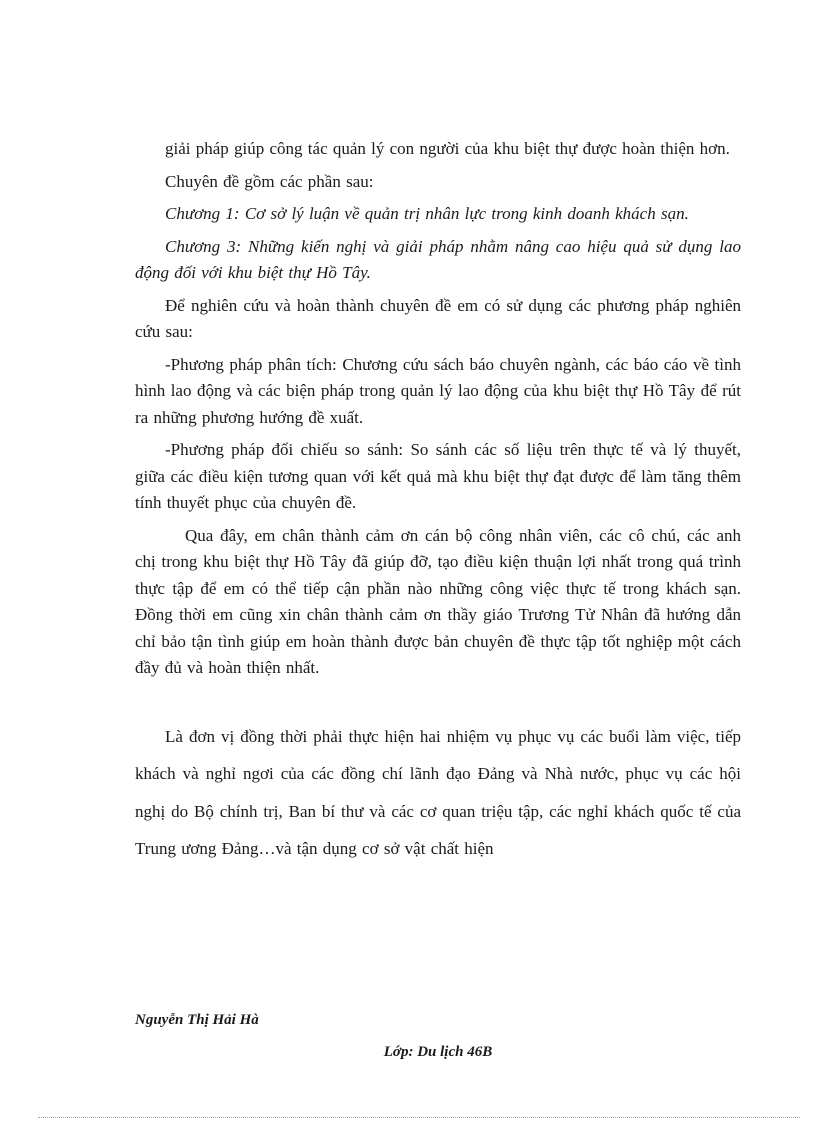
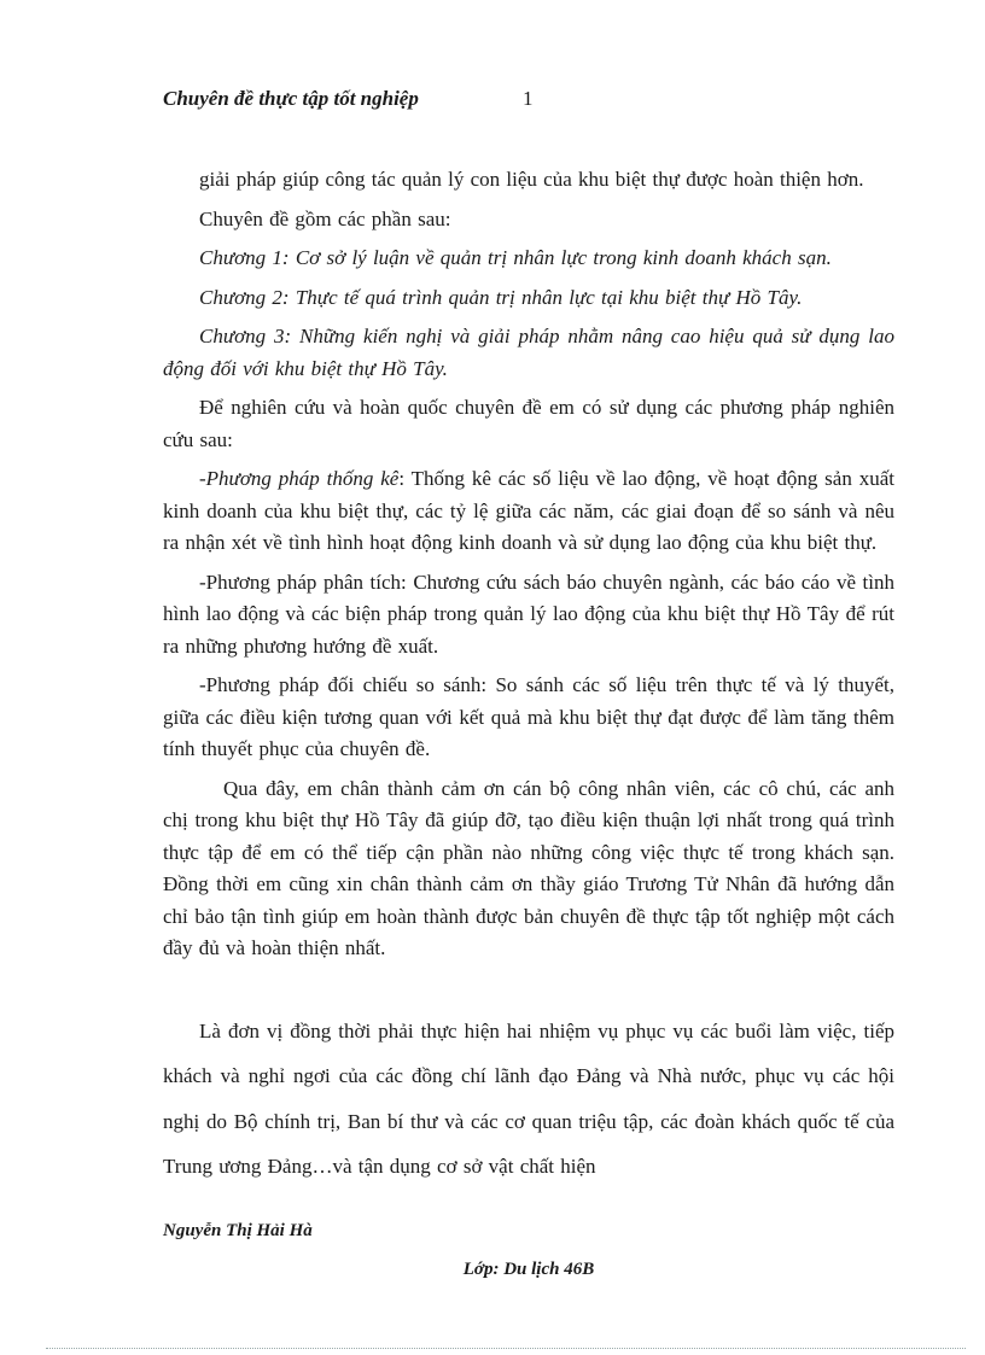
+ Chuyên đề thực tập tốt nghiệp
+ 1
- giải pháp giúp công tác quản lý con người của khu biệt thự được hoàn thiện hơn.
+ giải pháp giúp công tác quản lý con liệu của khu biệt thự được hoàn thiện hơn.
  Chuyên đề gồm các phần sau:
  Chương 1: Cơ sở lý luận về quản trị nhân lực trong kinh doanh khách sạn.
+ Chương 2: Thực tế quá trình quản trị nhân lực tại khu biệt thự Hồ Tây.
  Chương 3: Những kiến nghị và giải pháp nhằm nâng cao hiệu quả sử dụng lao động đối với khu biệt thự Hồ Tây.
- Để nghiên cứu và hoàn thành chuyên đề em có sử dụng các phương pháp nghiên cứu sau:
+ Để nghiên cứu và hoàn quốc chuyên đề em có sử dụng các phương pháp nghiên cứu sau:
+ -Phương pháp thống kê: Thống kê các số liệu về lao động, về hoạt động sản xuất kinh doanh của khu biệt thự, các tỷ lệ giữa các năm, các giai đoạn để so sánh và nêu ra nhận xét về tình hình hoạt động kinh doanh và sử dụng lao động của khu biệt thự.
  -Phương pháp phân tích: Chương cứu sách báo chuyên ngành, các báo cáo về tình hình lao động và các biện pháp trong quản lý lao động của khu biệt thự Hồ Tây để rút ra những phương hướng đề xuất.
  -Phương pháp đối chiếu so sánh: So sánh các số liệu trên thực tế và lý thuyết, giữa các điều kiện tương quan với kết quả mà khu biệt thự đạt được để làm tăng thêm tính thuyết phục của chuyên đề.
  Qua đây, em chân thành cảm ơn cán bộ công nhân viên, các cô chú, các anh chị trong khu biệt thự Hồ Tây đã giúp đỡ, tạo điều kiện thuận lợi nhất trong quá trình thực tập để em có thể tiếp cận phần nào những công việc thực tế trong khách sạn. Đồng thời em cũng xin chân thành cảm ơn thầy giáo Trương Tử Nhân đã hướng dẫn chỉ bảo tận tình giúp em hoàn thành được bản chuyên đề thực tập tốt nghiệp một cách đầy đủ và hoàn thiện nhất.
- Là đơn vị đồng thời phải thực hiện hai nhiệm vụ phục vụ các buổi làm việc, tiếp khách và nghỉ ngơi của các đồng chí lãnh đạo Đảng và Nhà nước, phục vụ các hội nghị do Bộ chính trị, Ban bí thư và các cơ quan triệu tập, các nghỉ khách quốc tế của Trung ương Đảng…và tận dụng cơ sở vật chất hiện
+ Là đơn vị đồng thời phải thực hiện hai nhiệm vụ phục vụ các buổi làm việc, tiếp khách và nghỉ ngơi của các đồng chí lãnh đạo Đảng và Nhà nước, phục vụ các hội nghị do Bộ chính trị, Ban bí thư và các cơ quan triệu tập, các đoàn khách quốc tế của Trung ương Đảng…và tận dụng cơ sở vật chất hiện
  Nguyễn Thị Hải Hà
  Lớp: Du lịch 46B
